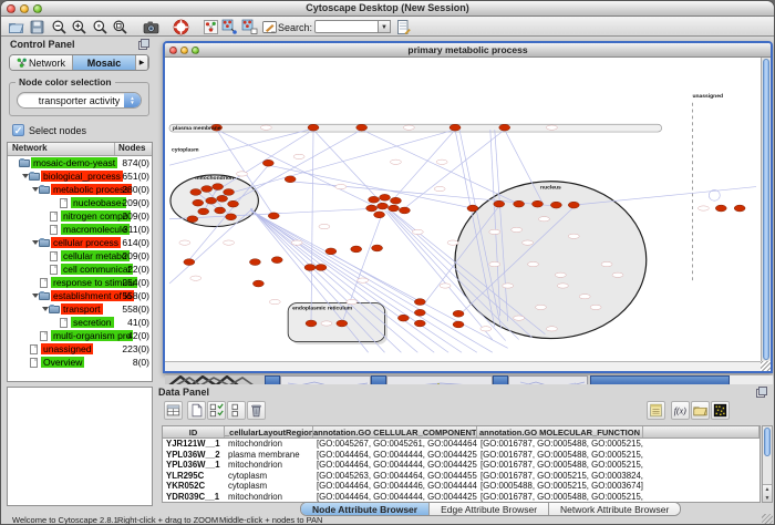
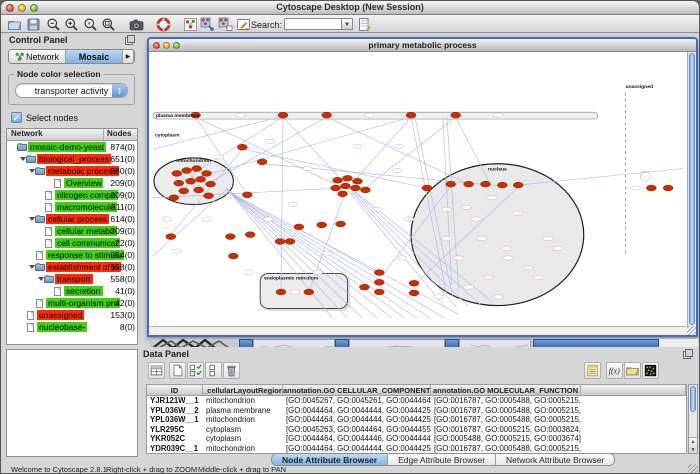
  Cytoscape Desktop (New Session)
  Search:
  Control Panel
  Network
  Mosaic
  Node color selection
  transporter activity
  ✓
  Select nodes
  Network
  Nodes
  mosaic-demo-yeast
  874(0)
  biological_process
  651(0)
  metabolic process
  280(0)
- nucleobase-
+ Overview
  209(0)
  nitrogen compo
  209(0)
  macromolecule
  311(0)
  cellular process
  614(0)
  cellular metabo
  209(0)
  cell communicat
  22(0)
  response to stimulu
  264(0)
  establishment of lo
  558(0)
  transport
  558(0)
  secretion
  41(0)
  multi-organism pro
  42(0)
  unassigned
- 223(0)
+ 153(0)
- Overview
+ nucleobase-
  8(0)
  primary metabolic process
  Data Panel
  f(x)
  ID
  _cellularLayoutRegion
  annotation.GO CELLULAR_COMPONENT
  annotation.GO MOLECULAR_FUNCTION
  YJR121W__1
  mitochondrion
  [GO:0045267, GO:0045261, GO:0044464
  [GO:0016787, GO:0005488, GO:0005215,
  YPL036W__2
  plasma membrane
  [GO:0044464, GO:0044444, GO:0044425
  [GO:0016787, GO:0005488, GO:0005215,
  YPL036W__1
  mitochondrion
  [GO:0044464, GO:0044444, GO:0044425
  [GO:0016787, GO:0005488, GO:0005215,
  YLR295C
  cytoplasm
  [GO:0045263, GO:0044464, GO:0044455
  [GO:0016787, GO:0005215, GO:0003824,
  YKR052C
  cytoplasm
  [GO:0044464, GO:0044446, GO:0044444
  [GO:0005488, GO:0005215, GO:0003674]
  YDR039C__1
  mitochondrion
  [GO:0044464, GO:0044444, GO:0044425
  [GO:0016787, GO:0005488, GO:0005215,
  Node Attribute Browser
  Edge Attribute Browser
  Network Attribute Browser
  Welcome to Cytoscape 2.8.1
  Right-click + drag to ZOOM
- Middle-click + nodes to PAN
+ Middle-click + drag to PAN
